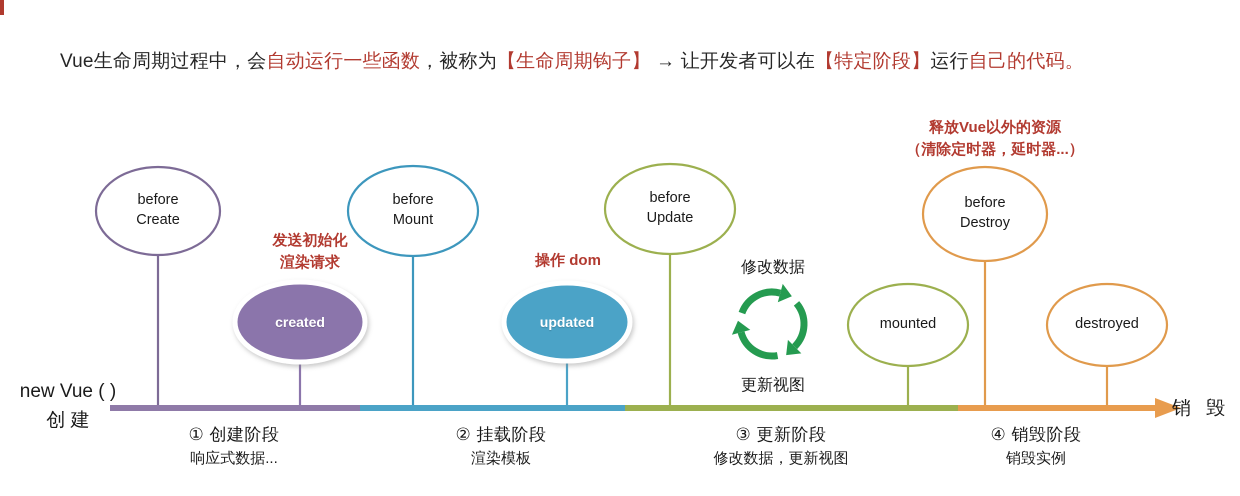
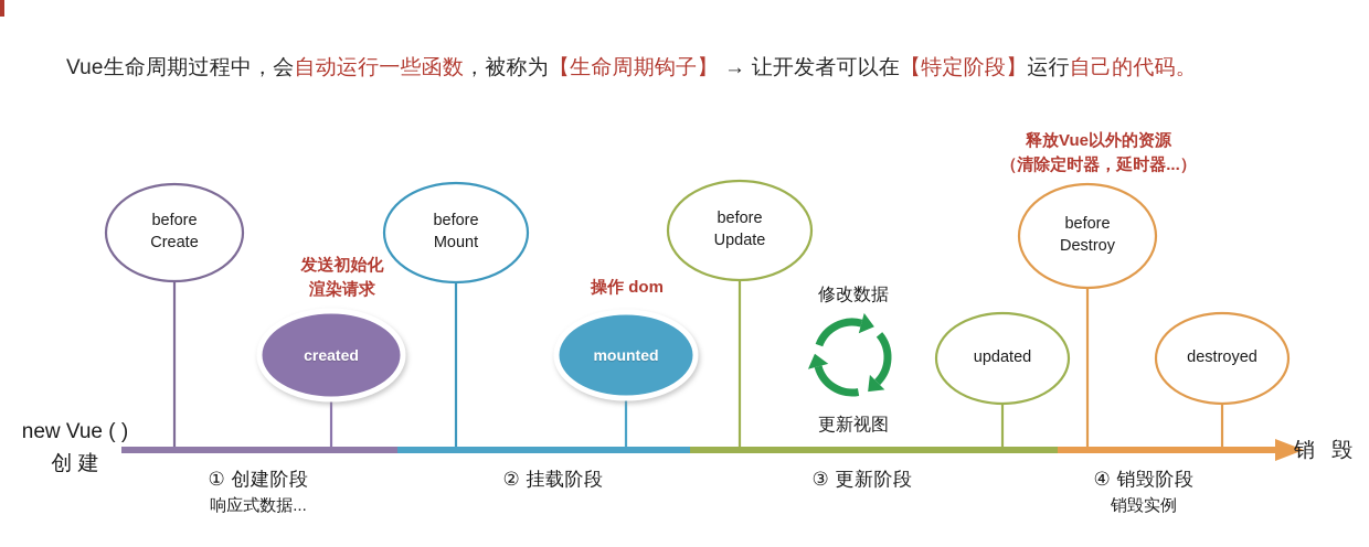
  Vue生命周期过程中，会自动运行一些函数，被称为【生命周期钩子】 → 让开发者可以在【特定阶段】运行自己的代码。
  before
  Create
  created
  before
  Mount
- updated
+ mounted
  before
  Update
- mounted
+ updated
  before
  Destroy
  destroyed
  发送初始化
  渲染请求
  操作 dom
  释放Vue以外的资源
  （清除定时器，延时器...）
  修改数据
  更新视图
  new Vue ( )
  创 建
  销 毁
  ① 创建阶段
  响应式数据...
  ② 挂载阶段
- 渲染模板
  ③ 更新阶段
- 修改数据，更新视图
  ④ 销毁阶段
  销毁实例
